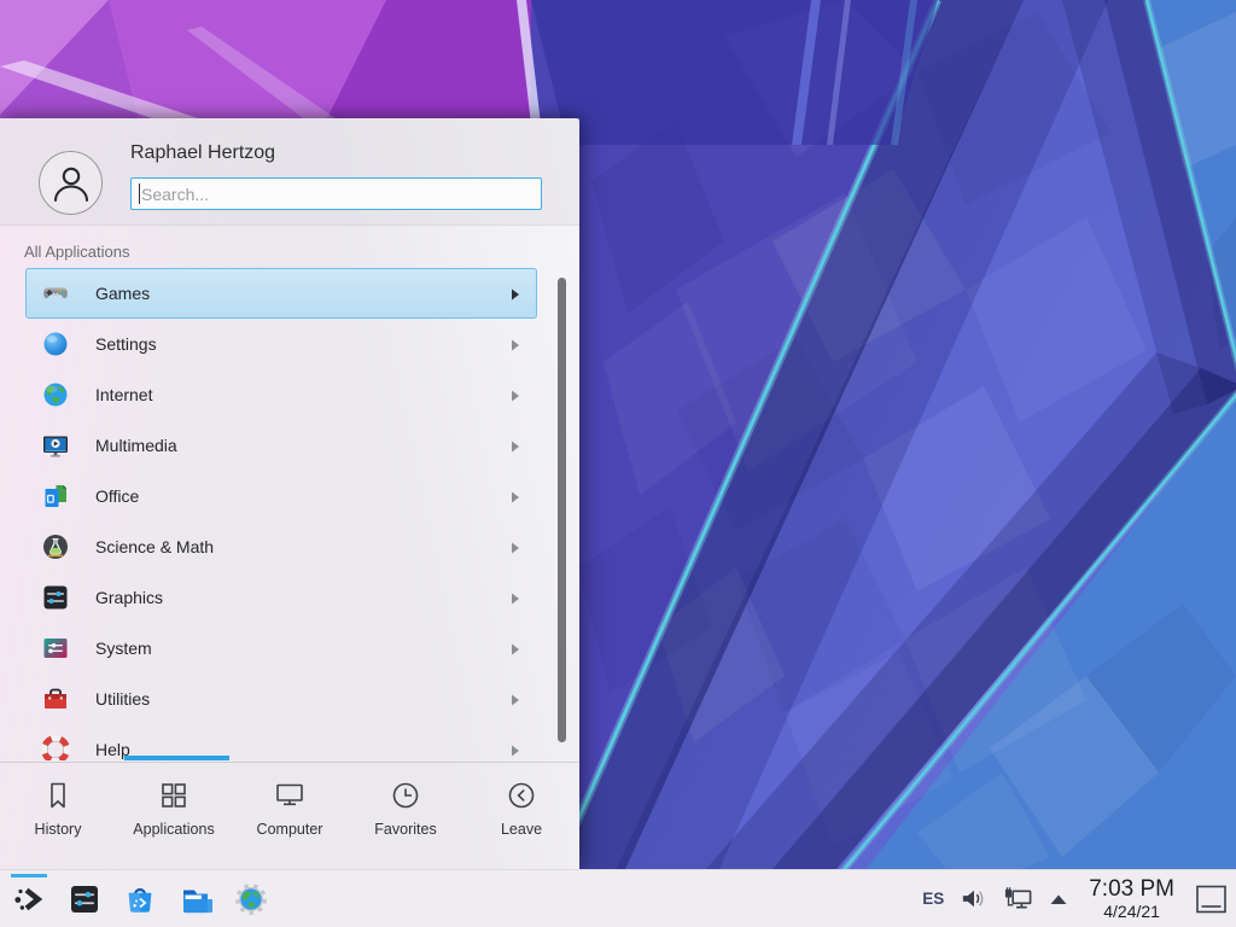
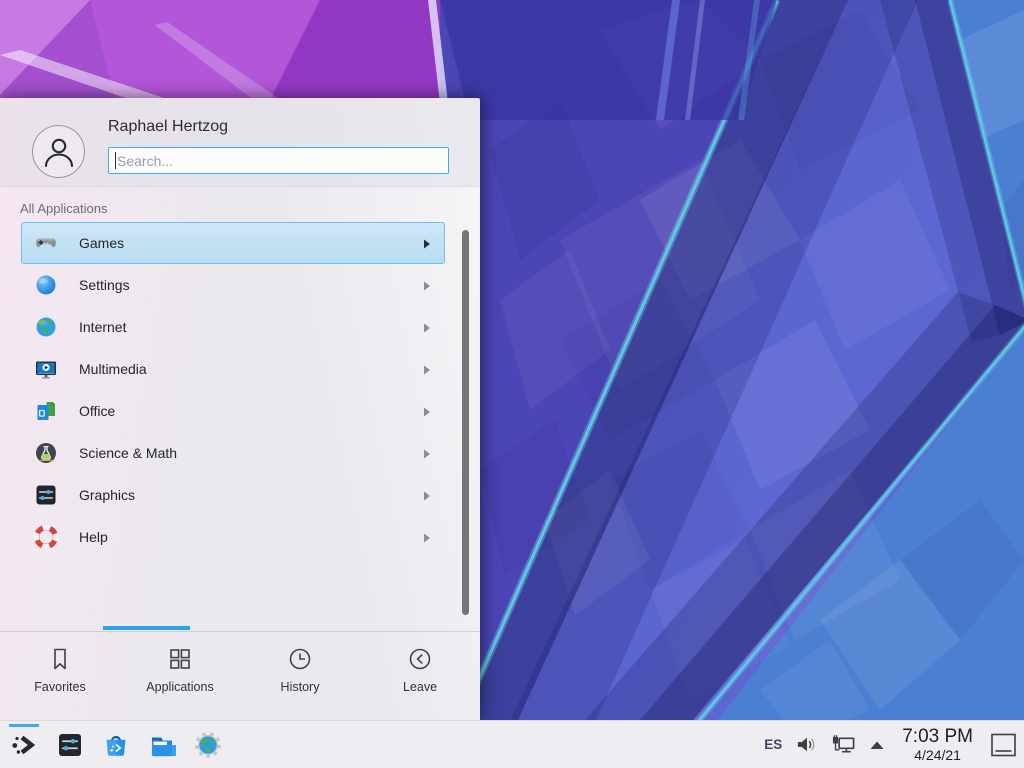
  Raphael Hertzog
  Search...
  All Applications
  Games
  Settings
  Internet
  Multimedia
  Office
  Science & Math
  Graphics
- System
- Utilities
  Help
- History
+ Favorites
  Applications
- Computer
- Favorites
+ History
  Leave
  ES
  7:03 PM
  4/24/21
